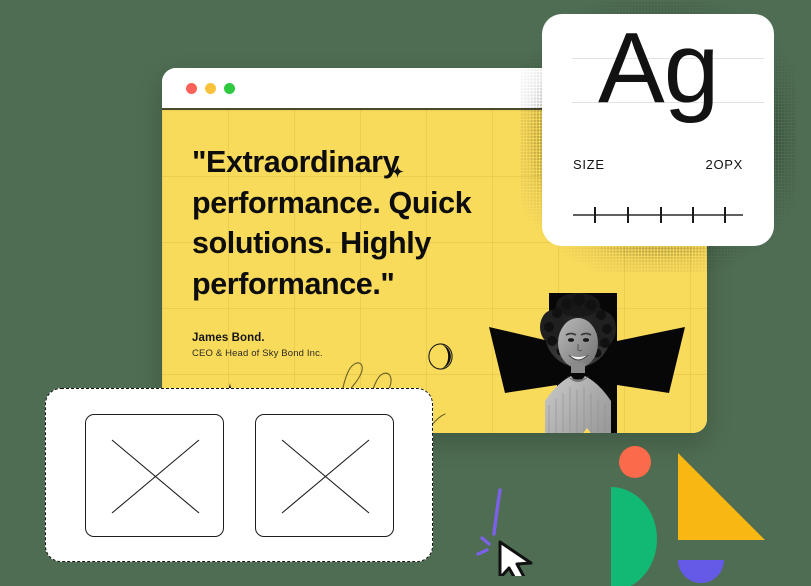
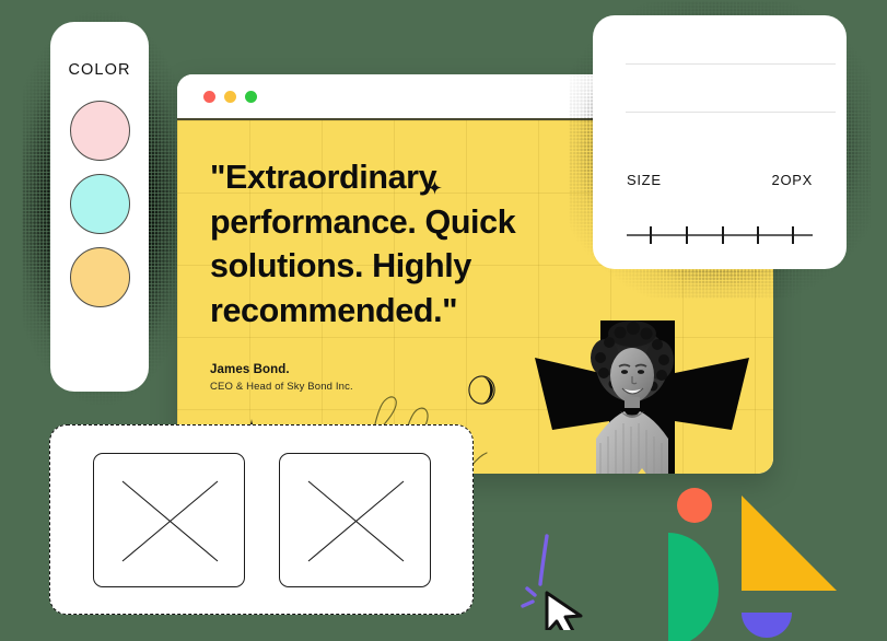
+ COLOR
- "Extraordinary performance. Quick solutions. Highly performance."
+ "Extraordinary performance. Quick solutions. Highly recommended."
  James Bond.
  CEO & Head of Sky Bond Inc.
- Ag
  SIZE
  2OPX
